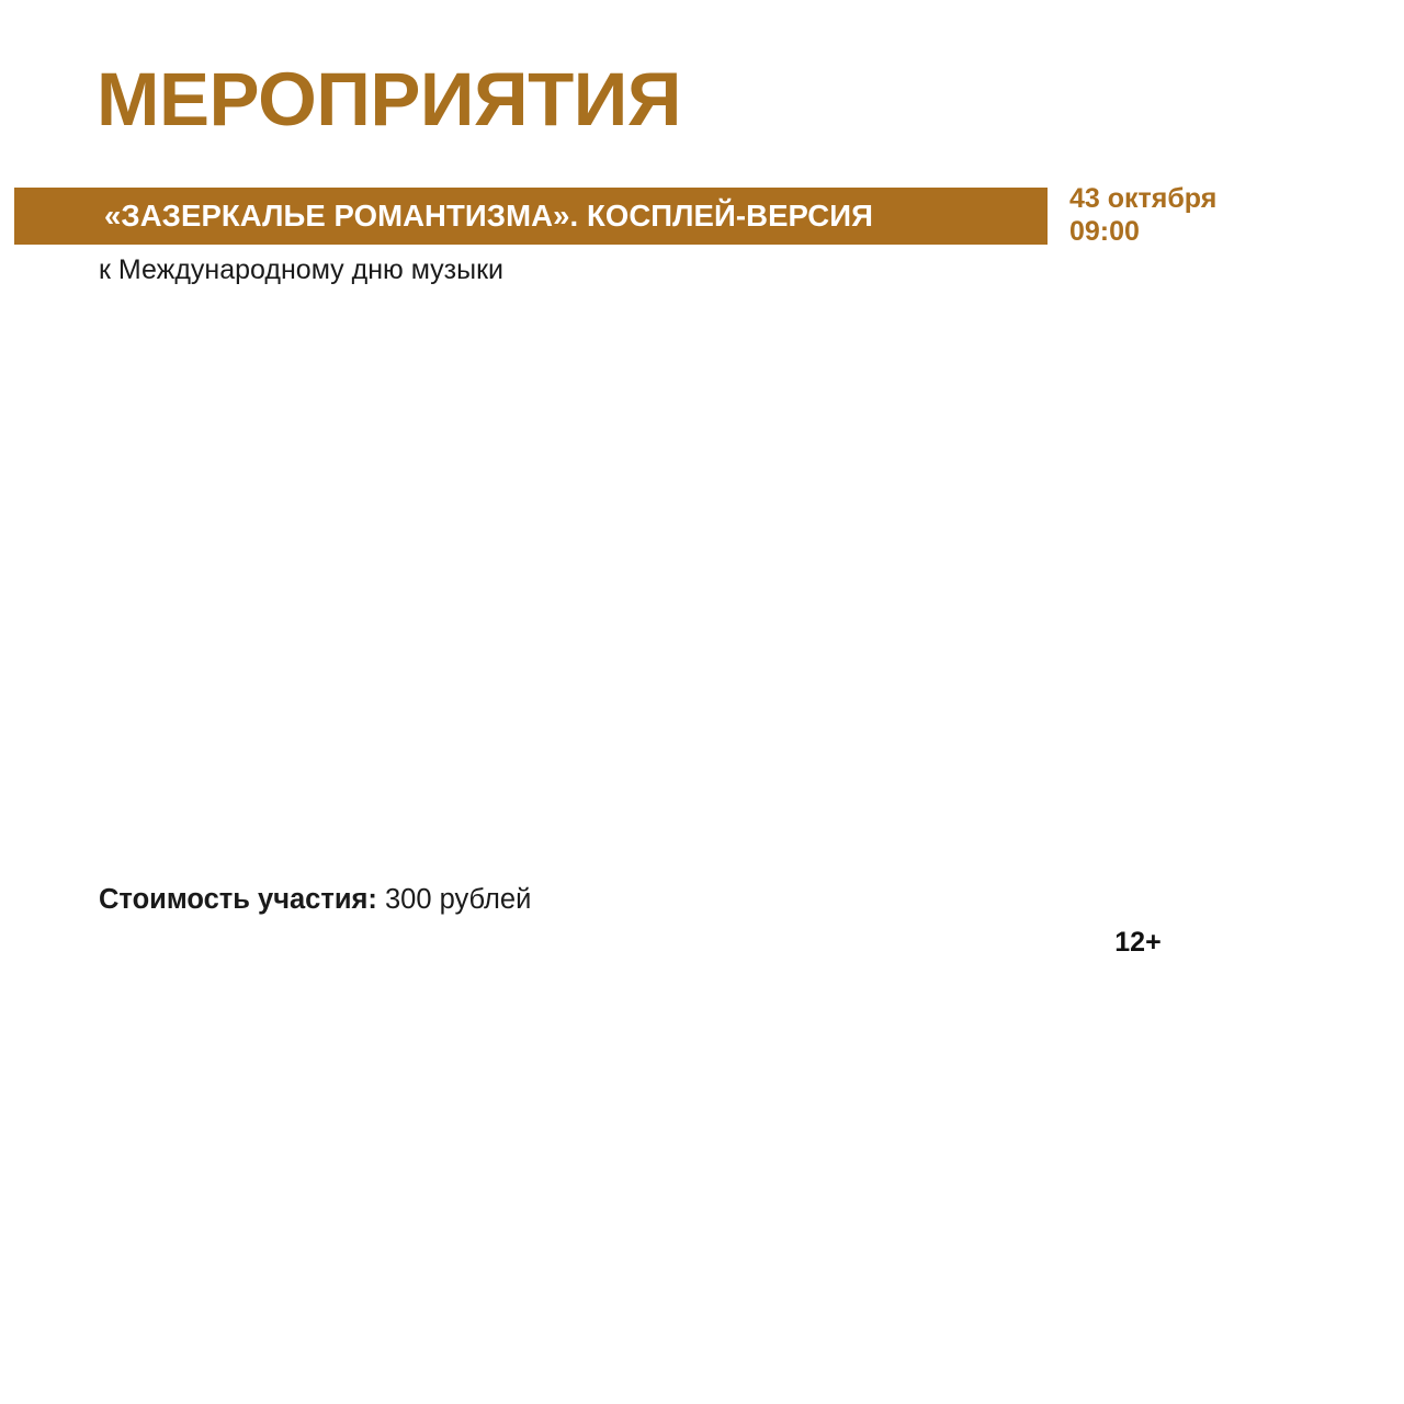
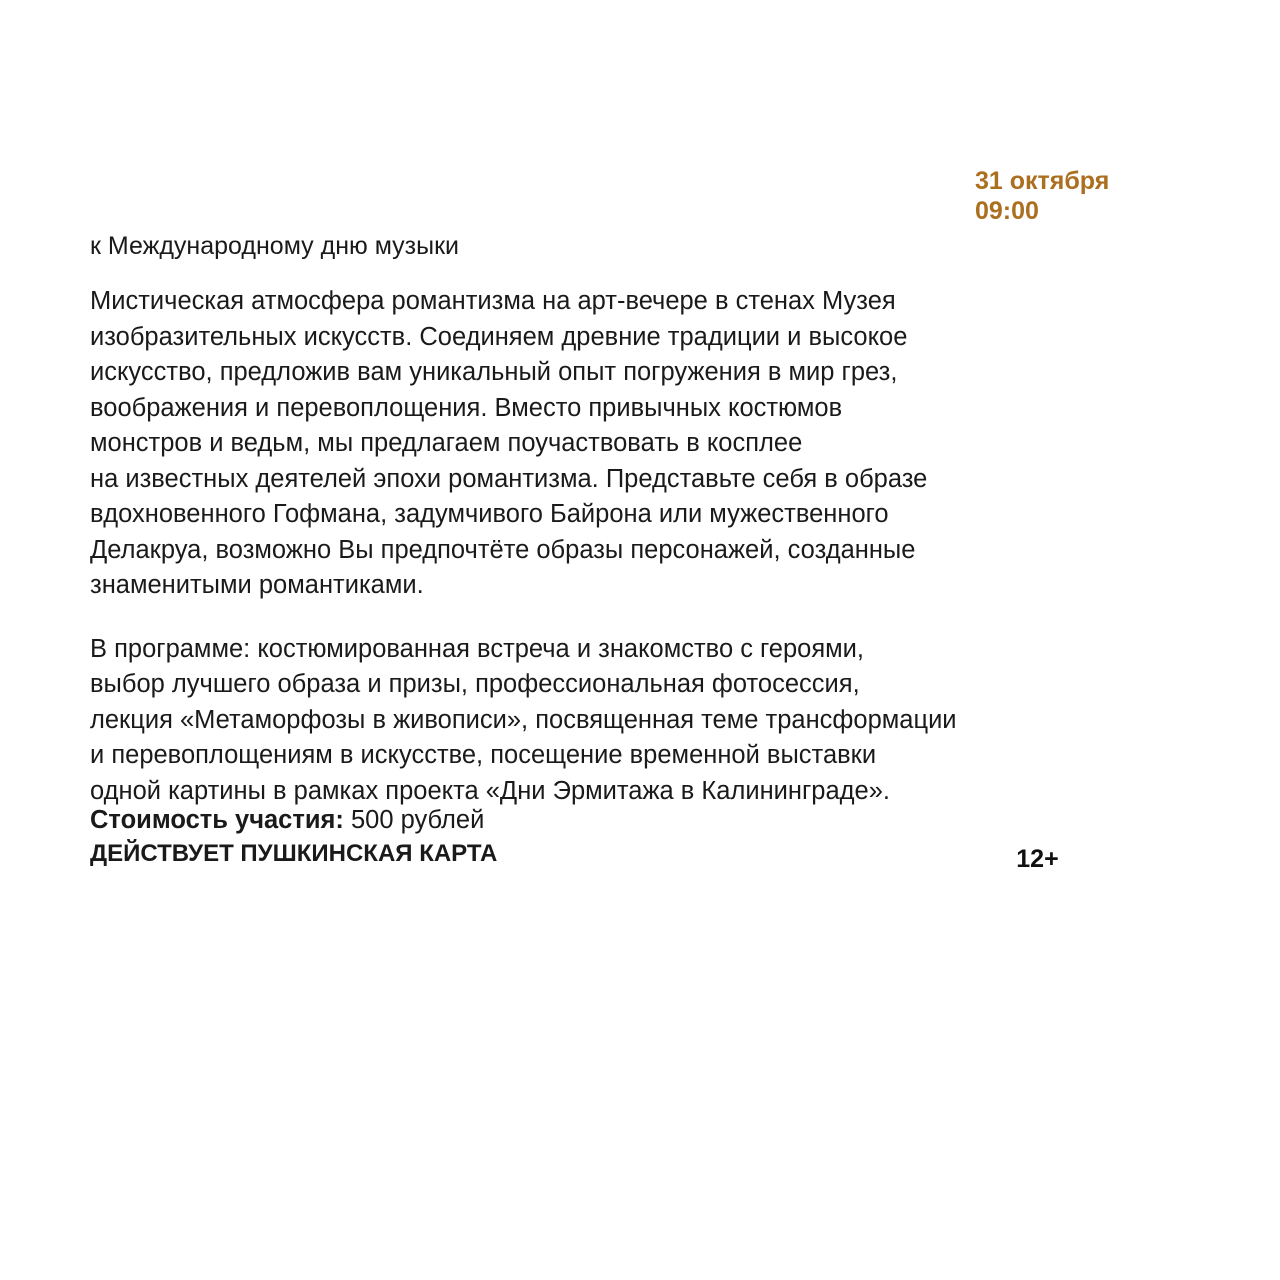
- МЕРОПРИЯТИЯ
- «ЗАЗЕРКАЛЬЕ РОМАНТИЗМА». КОСПЛЕЙ-ВЕРСИЯ
- 43 октября
+ 31 октября
  09:00
  к Международному дню музыки
+ Мистическая атмосфера романтизма на арт-вечере в стенах Музея
+ изобразительных искусств. Соединяем древние традиции и высокое
+ искусство, предложив вам уникальный опыт погружения в мир грез,
+ воображения и перевоплощения. Вместо привычных костюмов
+ монстров и ведьм, мы предлагаем поучаствовать в косплее
+ на известных деятелей эпохи романтизма. Представьте себя в образе
+ вдохновенного Гофмана, задумчивого Байрона или мужественного
+ Делакруа, возможно Вы предпочтёте образы персонажей, созданные
+ знаменитыми романтиками.
+ В программе: костюмированная встреча и знакомство с героями,
+ выбор лучшего образа и призы, профессиональная фотосессия,
+ лекция «Метаморфозы в живописи», посвященная теме трансформации
+ и перевоплощениям в искусстве, посещение временной выставки
+ одной картины в рамках проекта «Дни Эрмитажа в Калининграде».
- Стоимость участия: 300 рублей
+ Стоимость участия: 500 рублей
+ ДЕЙСТВУЕТ ПУШКИНСКАЯ КАРТА
  12+
